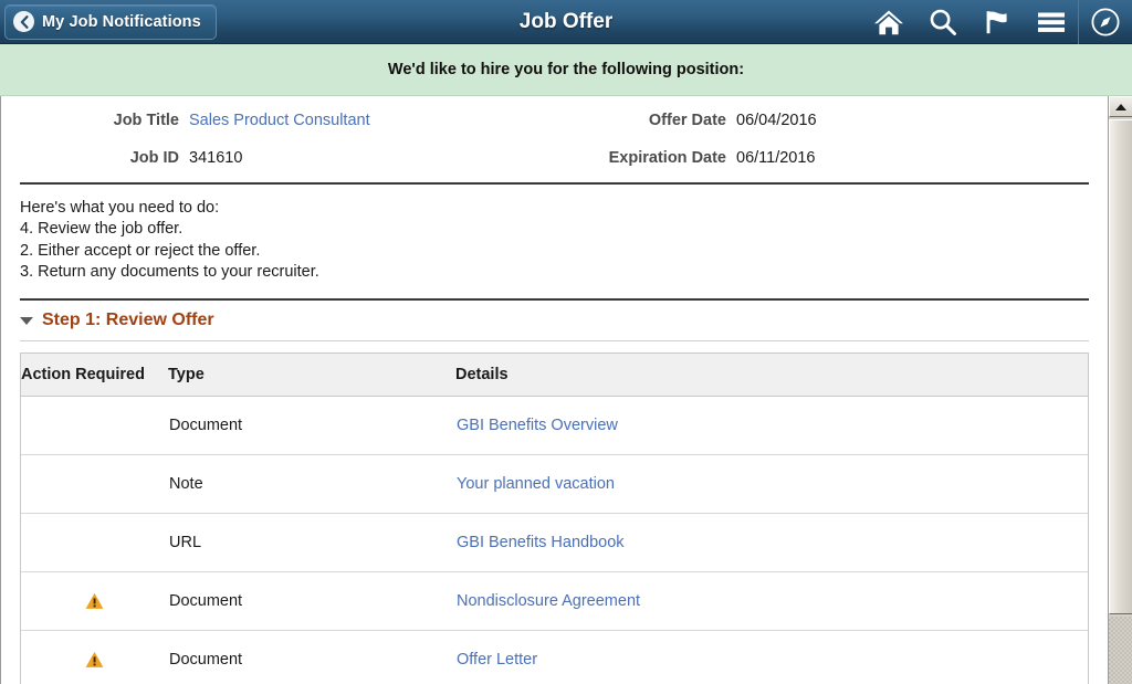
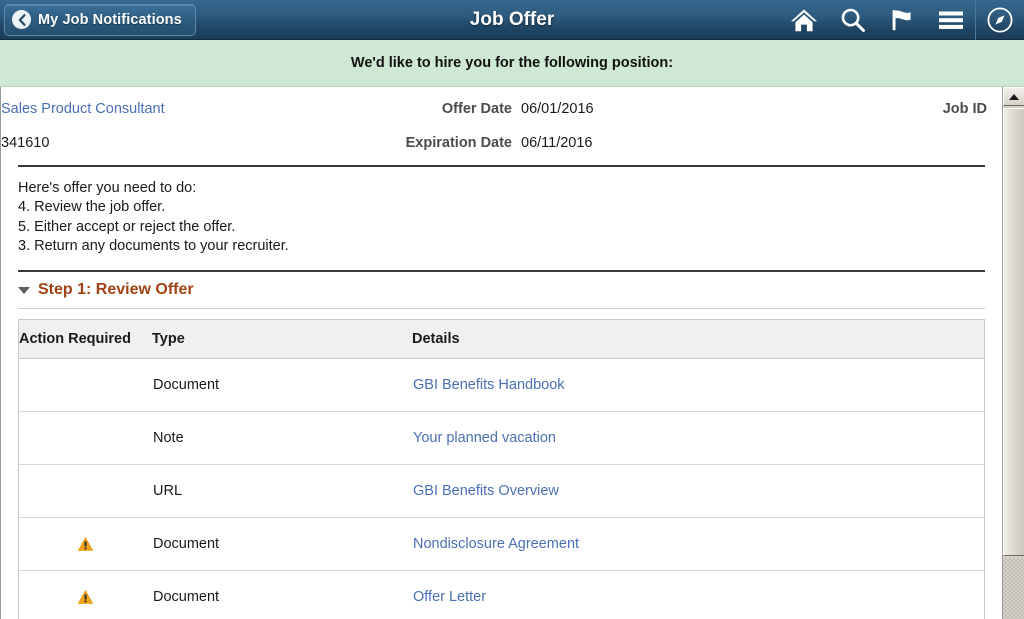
  My Job Notifications
  Job Offer
  We'd like to hire you for the following position:
- Job Title
  Sales Product Consultant
  Offer Date
- 06/04/2016
+ 06/01/2016
  Job ID
  341610
  Expiration Date
  06/11/2016
- Here's what you need to do:
+ Here's offer you need to do:
  4. Review the job offer.
- 2. Either accept or reject the offer.
+ 5. Either accept or reject the offer.
  3. Return any documents to your recruiter.
  Step 1: Review Offer
  Action Required	Type	Details
- 	Document	GBI Benefits Overview
+ 	Document	GBI Benefits Handbook
  	Note	Your planned vacation
- 	URL	GBI Benefits Handbook
+ 	URL	GBI Benefits Overview
  	Document	Nondisclosure Agreement
  	Document	Offer Letter
